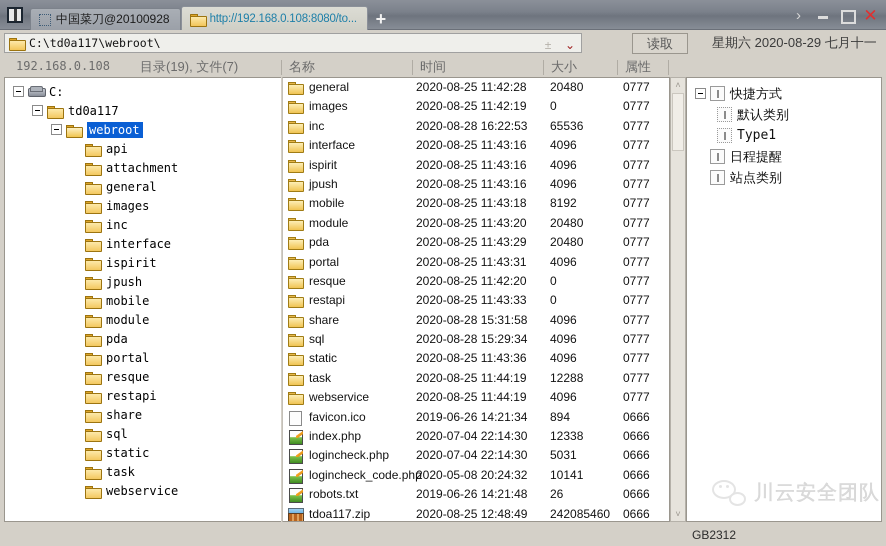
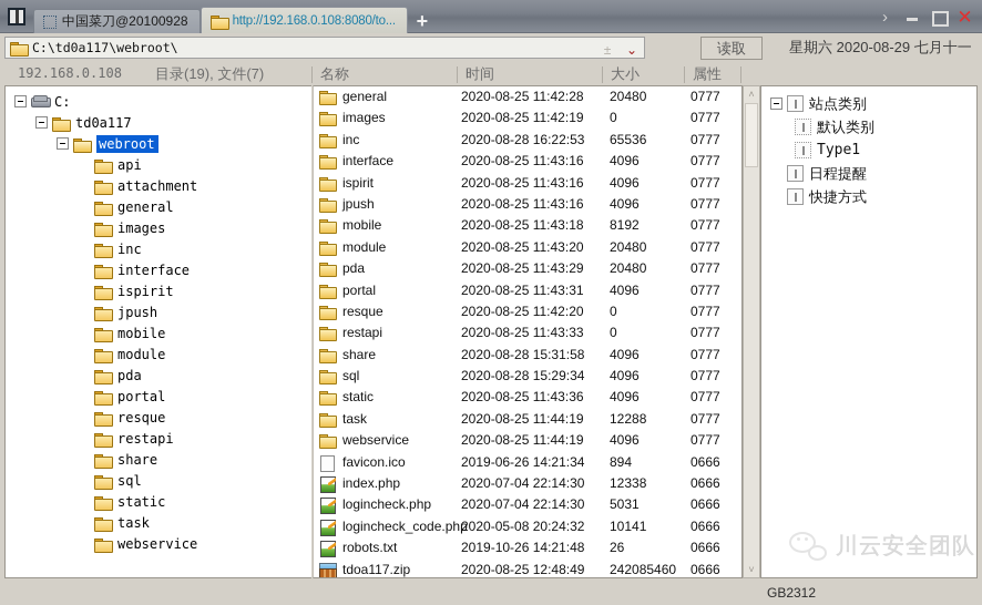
  中国菜刀@20100928
  http://192.168.0.108:8080/to...
  +
  ›
  ✕
  C:\td0a117\webroot\
  ±
  ⌄
  读取
  星期六 2020-08-29 七月十一
  192.168.0.108
  目录(19), 文件(7)
  名称
  时间
  大小
  属性
  C:
  td0a117
  webroot
  api
  attachment
  general
  images
  inc
  interface
  ispirit
  jpush
  mobile
  module
  pda
  portal
  resque
  restapi
  share
  sql
  static
  task
  webservice
  general
  2020-08-25 11:42:28
  20480
  0777
  images
  2020-08-25 11:42:19
  0
  0777
  inc
  2020-08-28 16:22:53
  65536
  0777
  interface
  2020-08-25 11:43:16
  4096
  0777
  ispirit
  2020-08-25 11:43:16
  4096
  0777
  jpush
  2020-08-25 11:43:16
  4096
  0777
  mobile
  2020-08-25 11:43:18
  8192
  0777
  module
  2020-08-25 11:43:20
  20480
  0777
  pda
  2020-08-25 11:43:29
  20480
  0777
  portal
  2020-08-25 11:43:31
  4096
  0777
  resque
  2020-08-25 11:42:20
  0
  0777
  restapi
  2020-08-25 11:43:33
  0
  0777
  share
  2020-08-28 15:31:58
  4096
  0777
  sql
  2020-08-28 15:29:34
  4096
  0777
  static
  2020-08-25 11:43:36
  4096
  0777
  task
  2020-08-25 11:44:19
  12288
  0777
  webservice
  2020-08-25 11:44:19
  4096
  0777
  favicon.ico
  2019-06-26 14:21:34
  894
  0666
  index.php
  2020-07-04 22:14:30
  12338
  0666
  logincheck.php
  2020-07-04 22:14:30
  5031
  0666
  logincheck_code.php
  2020-05-08 20:24:32
  10141
  0666
  robots.txt
- 2019-06-26 14:21:48
+ 2019-10-26 14:21:48
  26
  0666
  tdoa117.zip
  2020-08-25 12:48:49
  242085460
  0666
  ˄
  ˅
- 快捷方式
+ 站点类别
  默认类别
  Type1
  日程提醒
- 站点类别
+ 快捷方式
  川云安全团队
  GB2312
